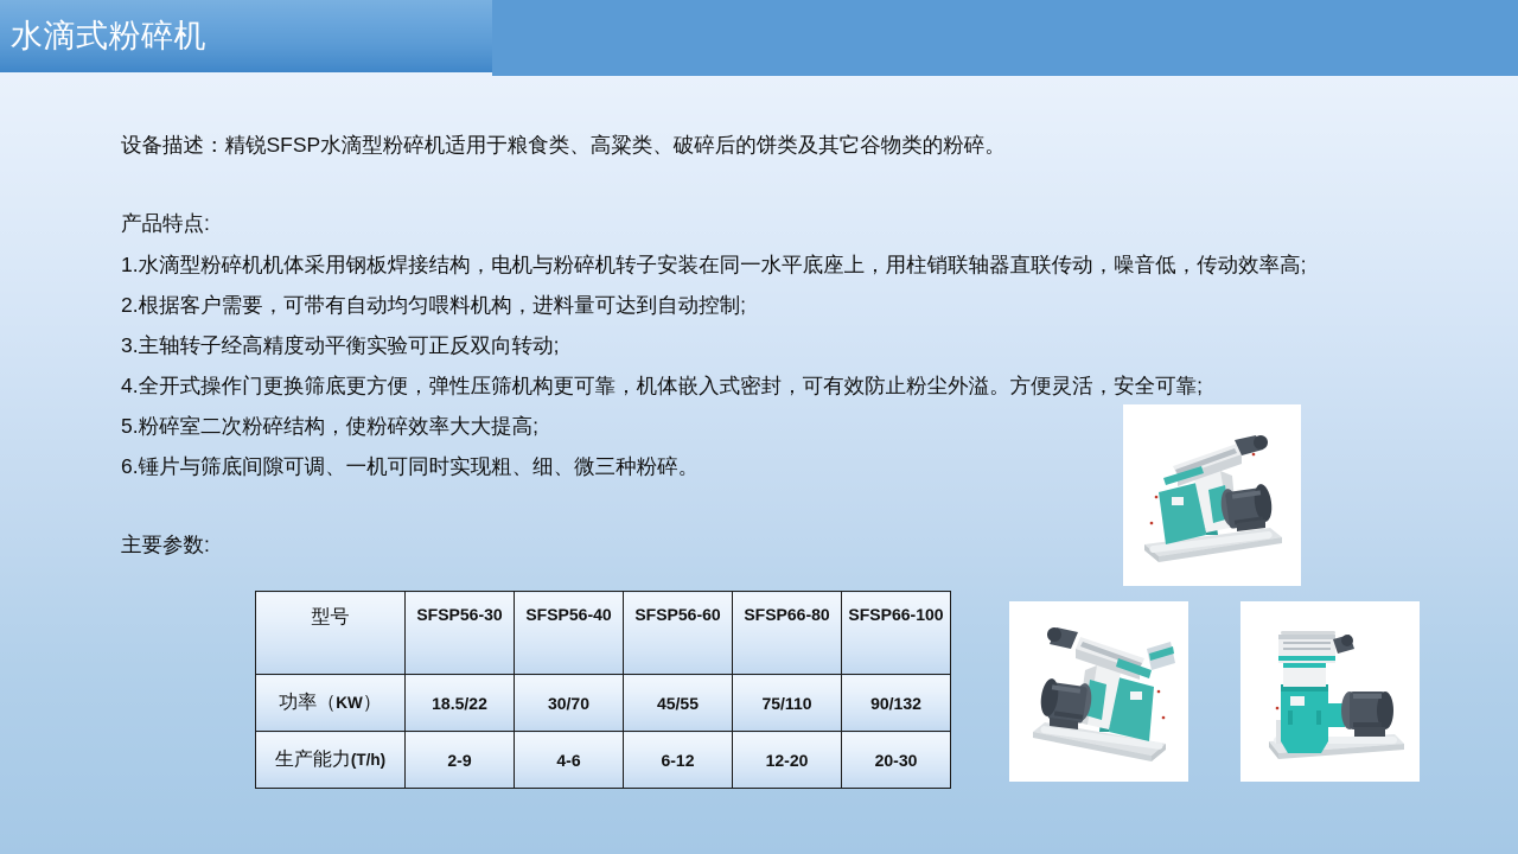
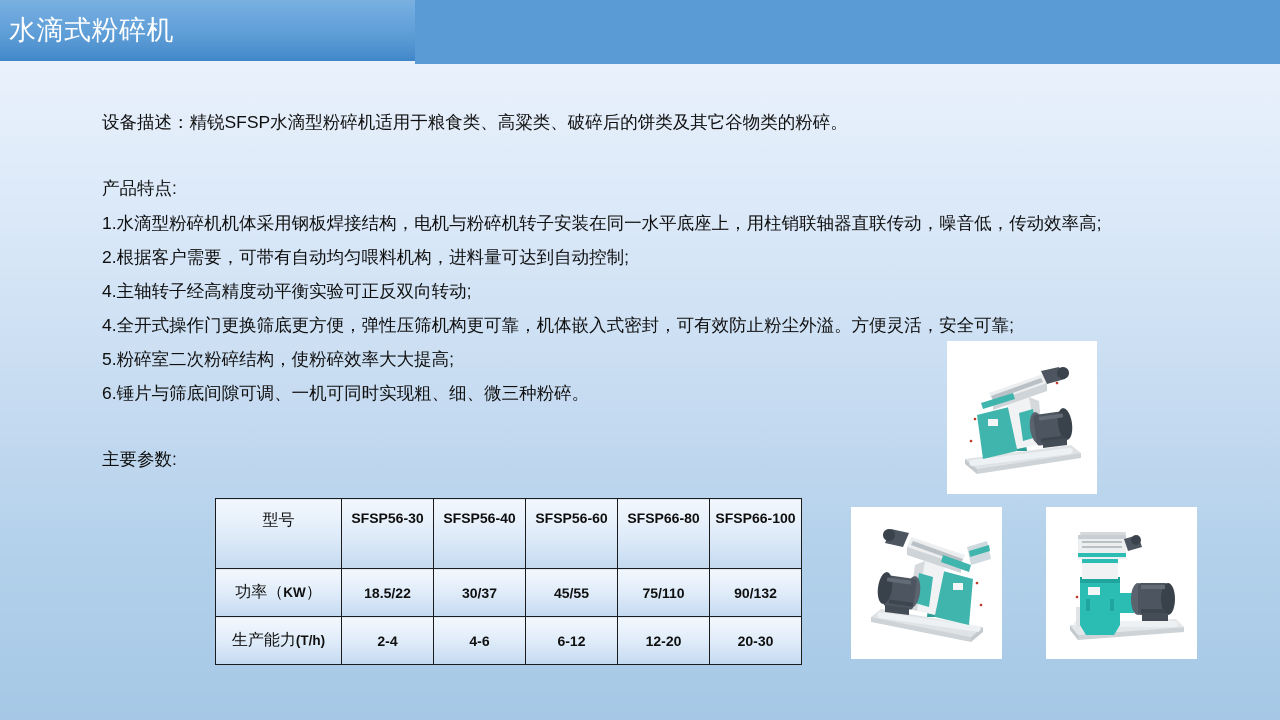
  水滴式粉碎机
  设备描述：精锐SFSP水滴型粉碎机适用于粮食类、高粱类、破碎后的饼类及其它谷物类的粉碎。
  产品特点:
  1.水滴型粉碎机机体采用钢板焊接结构，电机与粉碎机转子安装在同一水平底座上，用柱销联轴器直联传动，噪音低，传动效率高;
  2.根据客户需要，可带有自动均匀喂料机构，进料量可达到自动控制;
- 3.主轴转子经高精度动平衡实验可正反双向转动;
+ 4.主轴转子经高精度动平衡实验可正反双向转动;
  4.全开式操作门更换筛底更方便，弹性压筛机构更可靠，机体嵌入式密封，可有效防止粉尘外溢。方便灵活，安全可靠;
  5.粉碎室二次粉碎结构，使粉碎效率大大提高;
  6.锤片与筛底间隙可调、一机可同时实现粗、细、微三种粉碎。
  主要参数:
  型号	SFSP56-30	SFSP56-40	SFSP56-60	SFSP66-80	SFSP66-100
- 功率（KW）	18.5/22	30/70	45/55	75/110	90/132
+ 功率（KW）	18.5/22	30/37	45/55	75/110	90/132
- 生产能力(T/h)	2-9	4-6	6-12	12-20	20-30
+ 生产能力(T/h)	2-4	4-6	6-12	12-20	20-30
